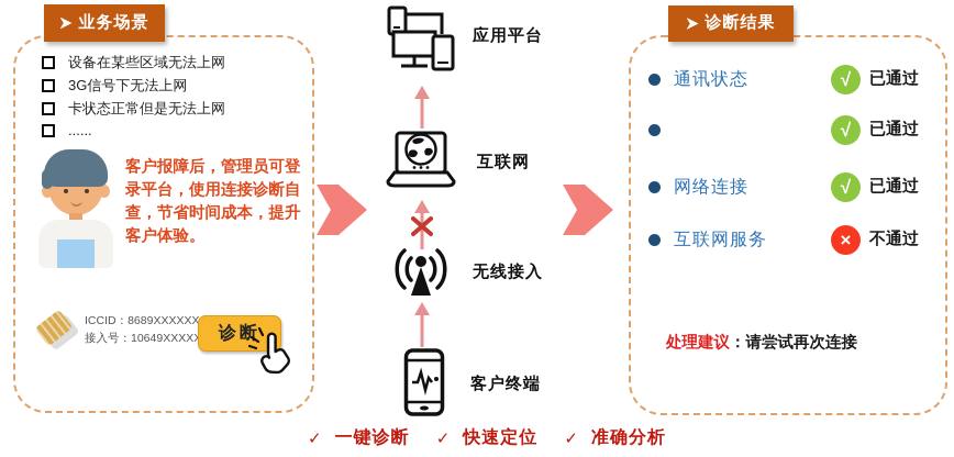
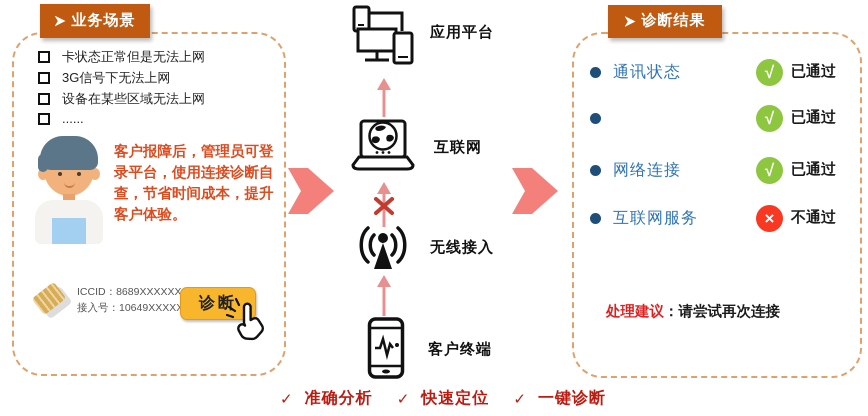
  业务场景
- 设备在某些区域无法上网
+ 卡状态正常但是无法上网
  3G信号下无法上网
- 卡状态正常但是无法上网
+ 设备在某些区域无法上网
  ......
  客户报障后，管理员可登录平台，使用连接诊断自查，节省时间成本，提升客户体验。
  ICCID：8689XXXXXX
  接入号：10649XXXX
  诊断
  应用平台
  互联网
  无线接入
  客户终端
  诊断结果
  通讯状态
  √
  已通过
  √
  已通过
  网络连接
  √
  已通过
  互联网服务
  ×
  不通过
  处理建议：请尝试再次连接
  ✓
- 一键诊断
+ 准确分析
  ✓
  快速定位
  ✓
- 准确分析
+ 一键诊断
